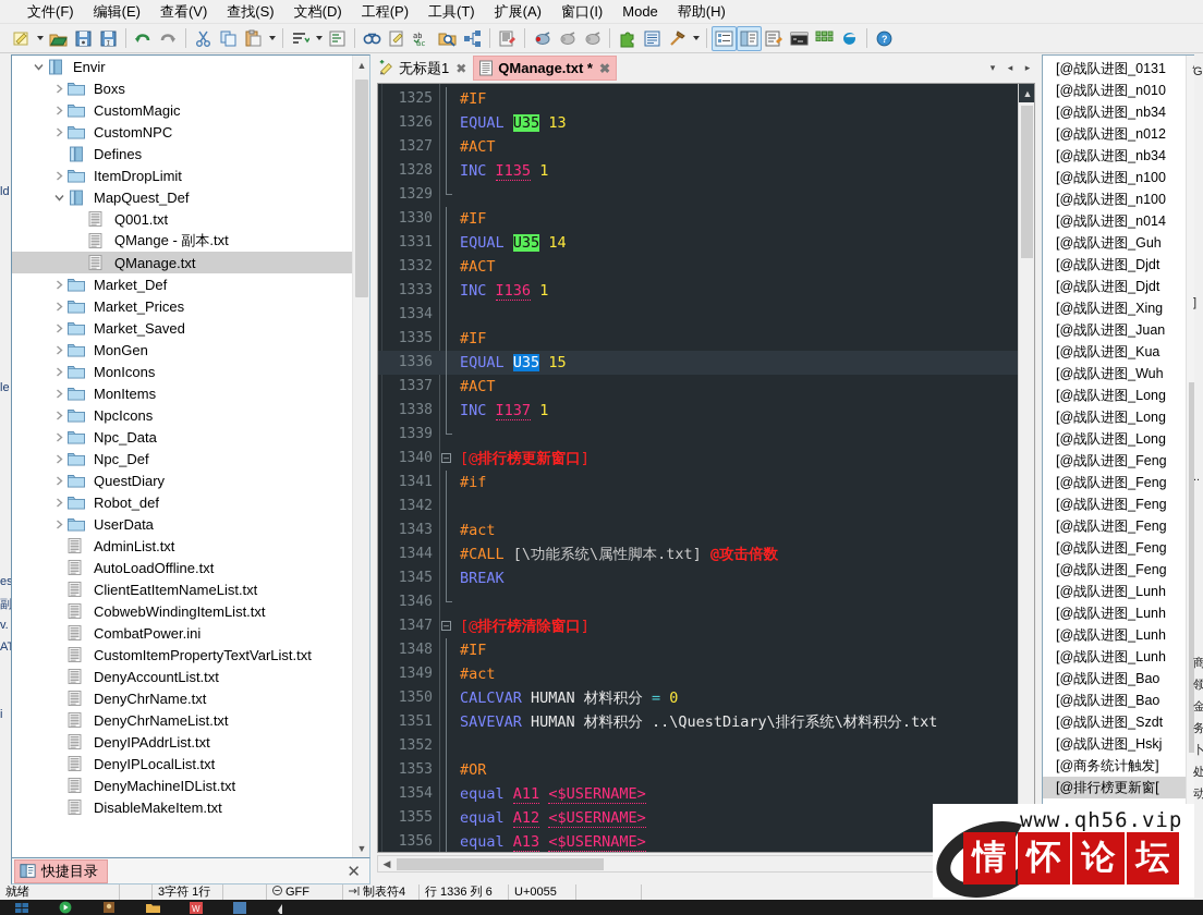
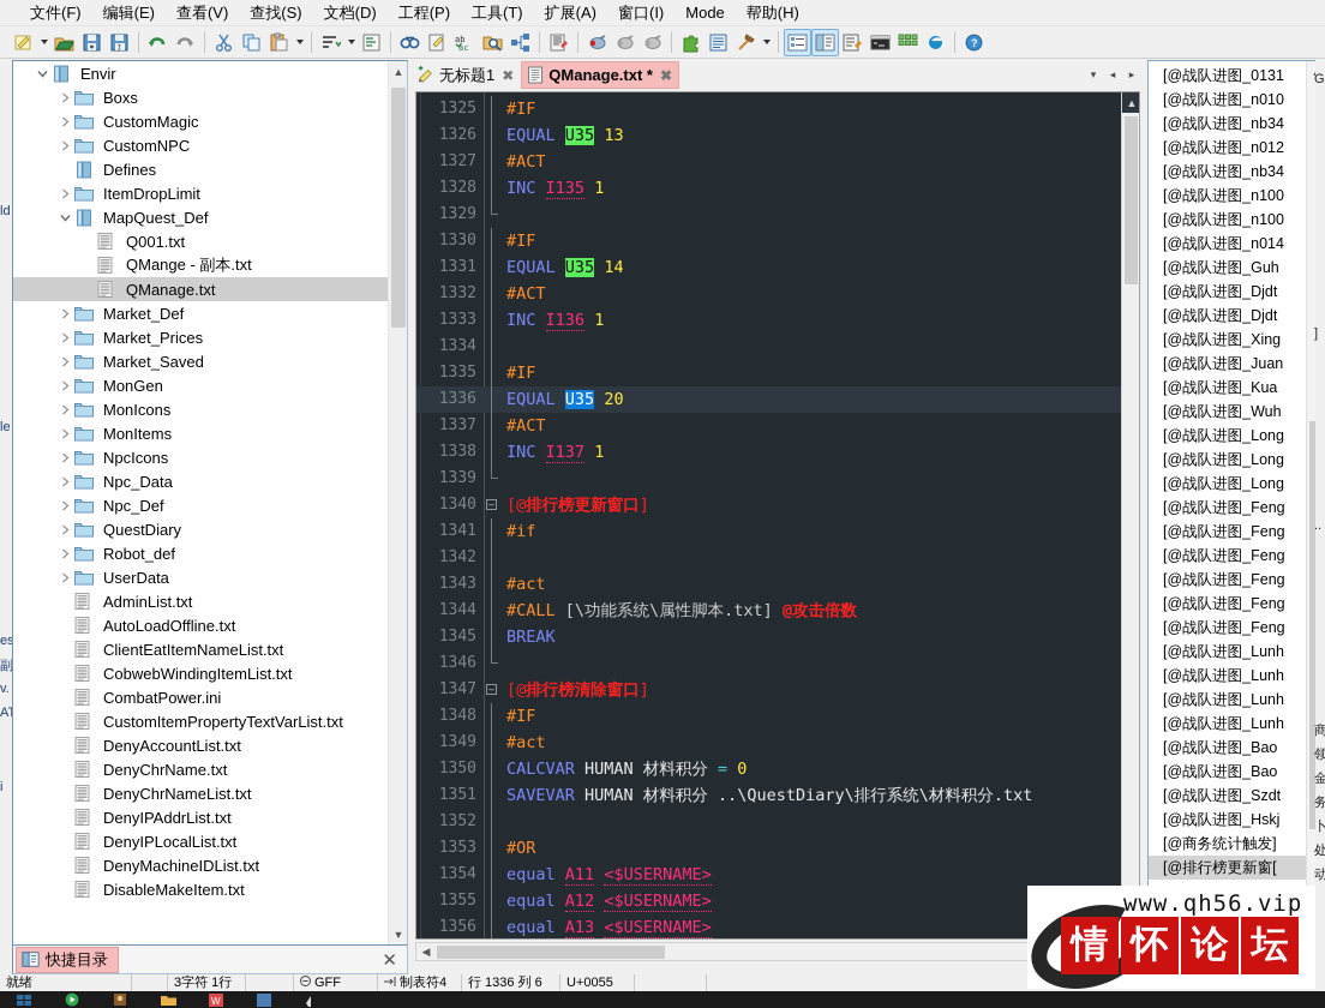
  文件(F)
  编辑(E)
  查看(V)
  查找(S)
  文档(D)
  工程(P)
  工具(T)
  扩展(A)
  窗口(I)
  Mode
  帮助(H)
  ab
  ac
  ?
  ld
  le
  es
  副
  v.
  i
  Envir
  Boxs
  CustomMagic
  CustomNPC
  Defines
  ItemDropLimit
  MapQuest_Def
  Q001.txt
  QMange - 副本.txt
  QManage.txt
  Market_Def
  Market_Prices
  Market_Saved
  MonGen
  MonIcons
  MonItems
  NpcIcons
  Npc_Data
  Npc_Def
  QuestDiary
  Robot_def
  UserData
  AdminList.txt
  AutoLoadOffline.txt
  ClientEatItemNameList.txt
  CobwebWindingItemList.txt
  CombatPower.ini
  CustomItemPropertyTextVarList.txt
  DenyAccountList.txt
  DenyChrName.txt
  DenyChrNameList.txt
  DenyIPAddrList.txt
  DenyIPLocalList.txt
  DenyMachineIDList.txt
  DisableMakeItem.txt
  ▲
  ▼
  快捷目录
  ✕
  无标题1
  ✖
  QManage.txt *
  ✖
  ▾
  ◂
  ▸
  1325
  #IF
  1326
  EQUAL U35 13
  1327
  #ACT
  1328
  INC I135 1
  1329
  1330
  #IF
  1331
  EQUAL U35 14
  1332
  #ACT
  1333
  INC I136 1
  1334
  1335
  #IF
  1336
- EQUAL U35 15
+ EQUAL U35 20
  1337
  #ACT
  1338
  INC I137 1
  1339
  1340
  –
  [@排行榜更新窗口]
  1341
  #if
  1342
  1343
  #act
  1344
  #CALL [\功能系统\属性脚本.txt] @攻击倍数
  1345
  BREAK
  1346
  1347
  –
  [@排行榜清除窗口]
  1348
  #IF
  1349
  #act
  1350
  CALCVAR HUMAN 材料积分 = 0
  1351
  SAVEVAR HUMAN 材料积分 ..\QuestDiary\排行系统\材料积分.txt
  1352
  1353
  #OR
  1354
  equal A11 <$USERNAME>
  1355
  equal A12 <$USERNAME>
  1356
  equal A13 <$USERNAME>
  ▲
  ◀
  [@战队进图_0131
  [@战队进图_n010
  [@战队进图_nb34
  [@战队进图_n012
  [@战队进图_nb34
  [@战队进图_n100
  [@战队进图_n100
  [@战队进图_n014
  [@战队进图_Guh
  [@战队进图_Djdt
  [@战队进图_Djdt
  [@战队进图_Xing
  [@战队进图_Juan
  [@战队进图_Kua
  [@战队进图_Wuh
  [@战队进图_Long
  [@战队进图_Long
  [@战队进图_Long
  [@战队进图_Feng
  [@战队进图_Feng
  [@战队进图_Feng
  [@战队进图_Feng
  [@战队进图_Feng
  [@战队进图_Feng
  [@战队进图_Lunh
  [@战队进图_Lunh
  [@战队进图_Lunh
  [@战队进图_Lunh
  [@战队进图_Bao
  [@战队进图_Bao
  [@战队进图_Szdt
  [@战队进图_Hskj
  [@商务统计触发]
  [@排行榜更新窗[
  G
  ]
  ..
  商
  领
  金
  务
  卜
  处
  动
  就绪
  3字符 1行
  GFF
  制表符4
  行 1336 列 6
  U+0055
  www.qh56.vip
  情
  怀
  论
  坛
  W
